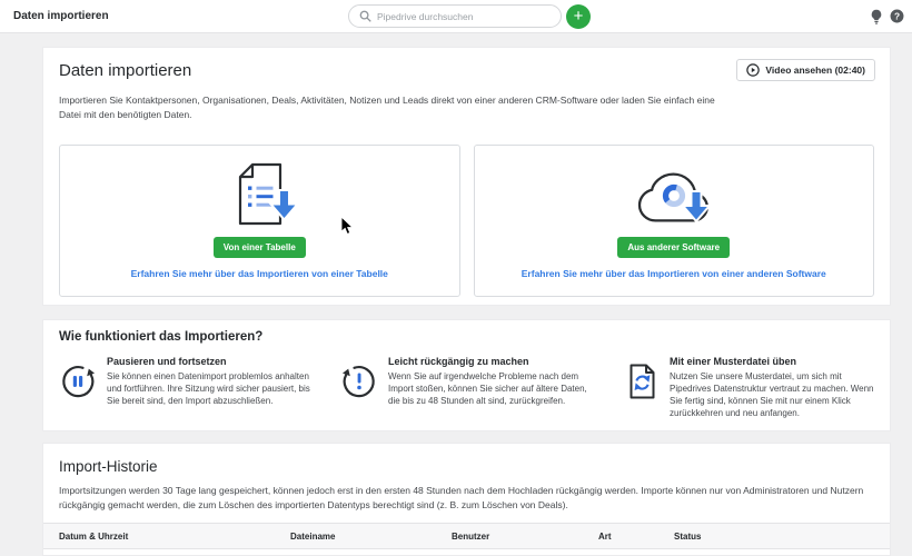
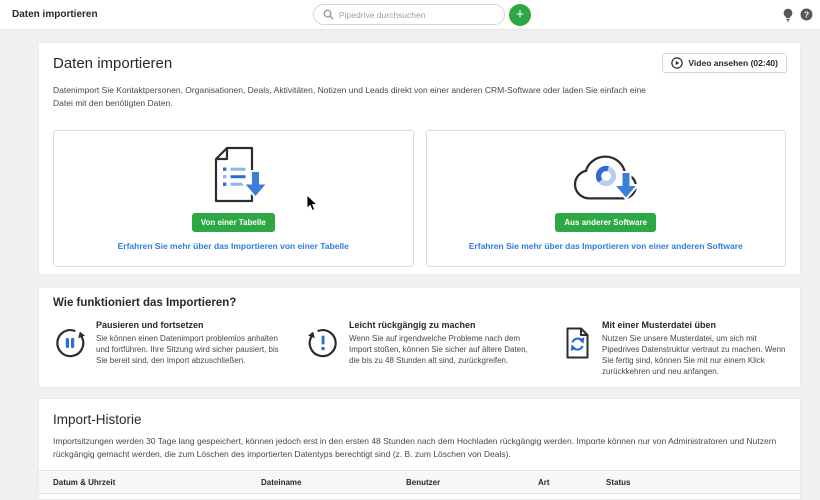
  Daten importieren
  Pipedrive durchsuchen
  +
  ?
  Daten importieren
  Video ansehen (02:40)
- Importieren Sie Kontaktpersonen, Organisationen, Deals, Aktivitäten, Notizen und Leads direkt von einer anderen CRM-Software oder laden Sie einfach eine Datei mit den benötigten Daten.
+ Datenimport Sie Kontaktpersonen, Organisationen, Deals, Aktivitäten, Notizen und Leads direkt von einer anderen CRM-Software oder laden Sie einfach eine Datei mit den benötigten Daten.
  Von einer Tabelle
  Erfahren Sie mehr über das Importieren von einer Tabelle
  Aus anderer Software
  Erfahren Sie mehr über das Importieren von einer anderen Software
  Wie funktioniert das Importieren?
  Pausieren und fortsetzen
  Sie können einen Datenimport problemlos anhalten und fortführen. Ihre Sitzung wird sicher pausiert, bis Sie bereit sind, den Import abzuschließen.
  Leicht rückgängig zu machen
  Wenn Sie auf irgendwelche Probleme nach dem Import stoßen, können Sie sicher auf ältere Daten, die bis zu 48 Stunden alt sind, zurückgreifen.
  Mit einer Musterdatei üben
  Nutzen Sie unsere Musterdatei, um sich mit Pipedrives Datenstruktur vertraut zu machen. Wenn Sie fertig sind, können Sie mit nur einem Klick zurückkehren und neu anfangen.
  Import-Historie
  Importsitzungen werden 30 Tage lang gespeichert, können jedoch erst in den ersten 48 Stunden nach dem Hochladen rückgängig werden. Importe können nur von Administratoren und Nutzern rückgängig gemacht werden, die zum Löschen des importierten Datentyps berechtigt sind (z. B. zum Löschen von Deals).
  Datum & Uhrzeit
  Dateiname
  Benutzer
  Art
  Status
